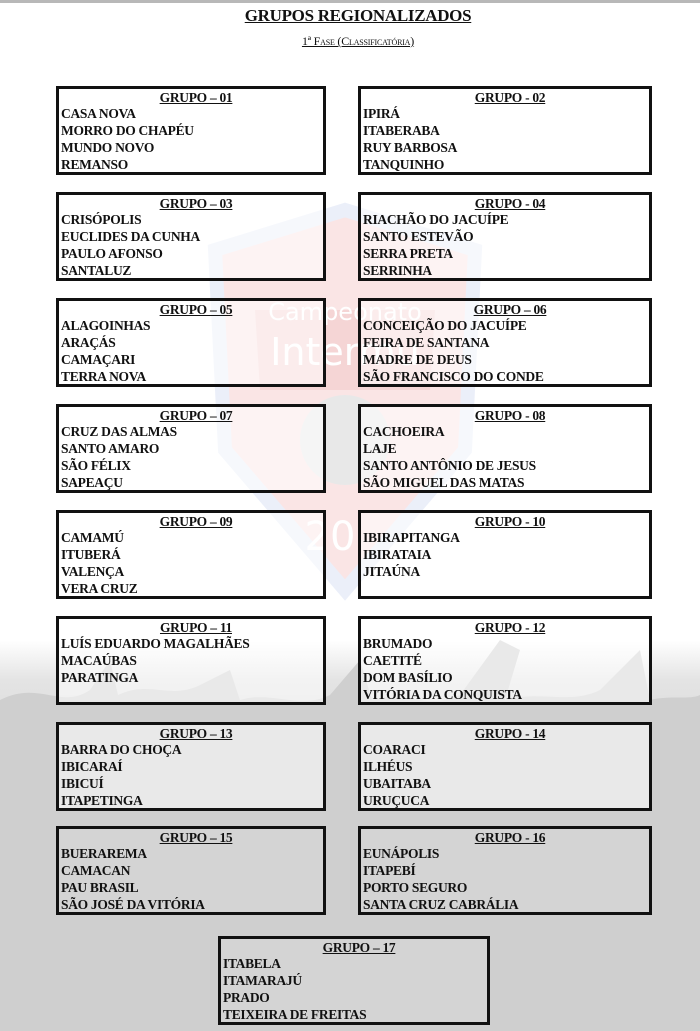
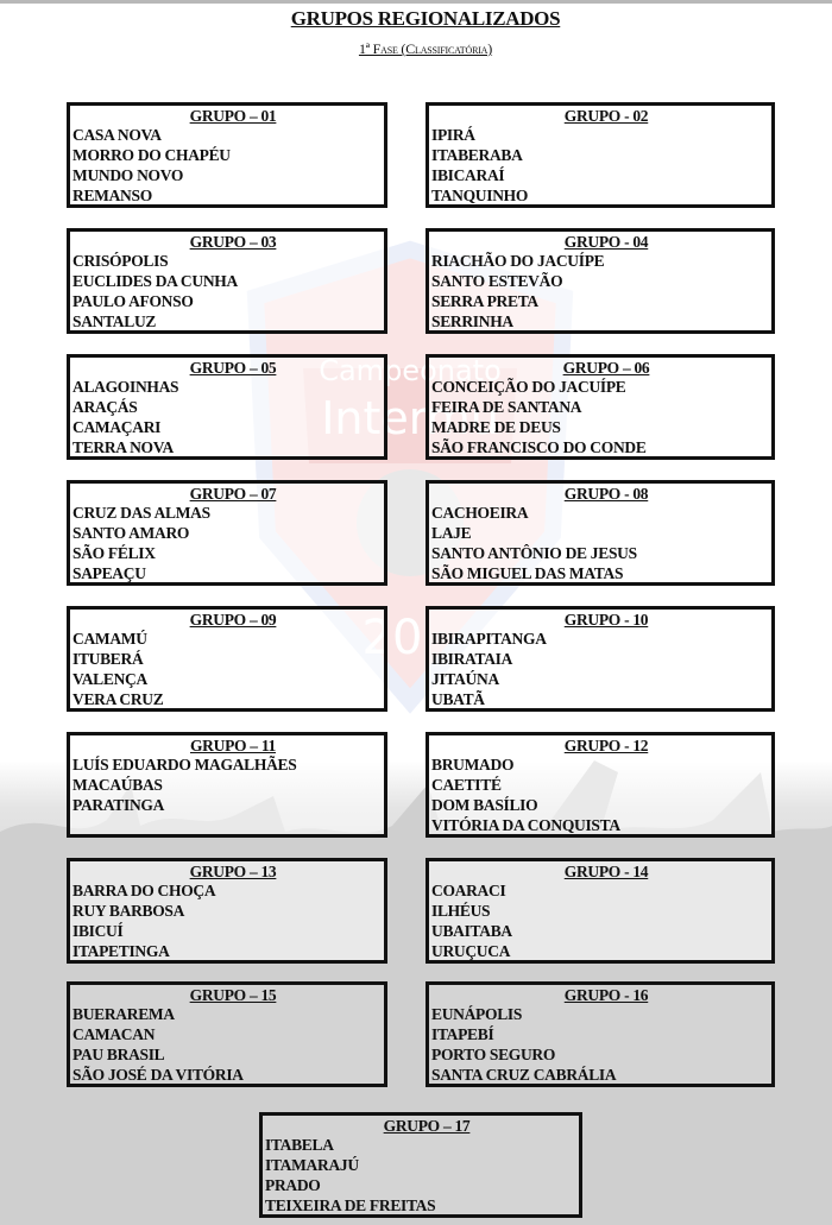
  Campeonato
  Intermu
  20
  GRUPOS REGIONALIZADOS
  1ª Fase (Classificatória)
  GRUPO – 01
  CASA NOVA
  MORRO DO CHAPÉU
  MUNDO NOVO
  REMANSO
  GRUPO - 02
  IPIRÁ
  ITABERABA
- RUY BARBOSA
+ IBICARAÍ
  TANQUINHO
  GRUPO – 03
  CRISÓPOLIS
  EUCLIDES DA CUNHA
  PAULO AFONSO
  SANTALUZ
  GRUPO - 04
  RIACHÃO DO JACUÍPE
  SANTO ESTEVÃO
  SERRA PRETA
  SERRINHA
  GRUPO – 05
  ALAGOINHAS
  ARAÇÁS
  CAMAÇARI
  TERRA NOVA
  GRUPO – 06
  CONCEIÇÃO DO JACUÍPE
  FEIRA DE SANTANA
  MADRE DE DEUS
  SÃO FRANCISCO DO CONDE
  GRUPO – 07
  CRUZ DAS ALMAS
  SANTO AMARO
  SÃO FÉLIX
  SAPEAÇU
  GRUPO - 08
  CACHOEIRA
  LAJE
  SANTO ANTÔNIO DE JESUS
  SÃO MIGUEL DAS MATAS
  GRUPO – 09
  CAMAMÚ
  ITUBERÁ
  VALENÇA
  VERA CRUZ
  GRUPO - 10
  IBIRAPITANGA
  IBIRATAIA
  JITAÚNA
+ UBATÃ
  GRUPO – 11
  LUÍS EDUARDO MAGALHÃES
  MACAÚBAS
  PARATINGA
  GRUPO - 12
  BRUMADO
  CAETITÉ
  DOM BASÍLIO
  VITÓRIA DA CONQUISTA
  GRUPO – 13
  BARRA DO CHOÇA
- IBICARAÍ
+ RUY BARBOSA
  IBICUÍ
  ITAPETINGA
  GRUPO - 14
  COARACI
  ILHÉUS
  UBAITABA
  URUÇUCA
  GRUPO – 15
  BUERAREMA
  CAMACAN
  PAU BRASIL
  SÃO JOSÉ DA VITÓRIA
  GRUPO - 16
  EUNÁPOLIS
  ITAPEBÍ
  PORTO SEGURO
  SANTA CRUZ CABRÁLIA
  GRUPO – 17
  ITABELA
  ITAMARAJÚ
  PRADO
  TEIXEIRA DE FREITAS
